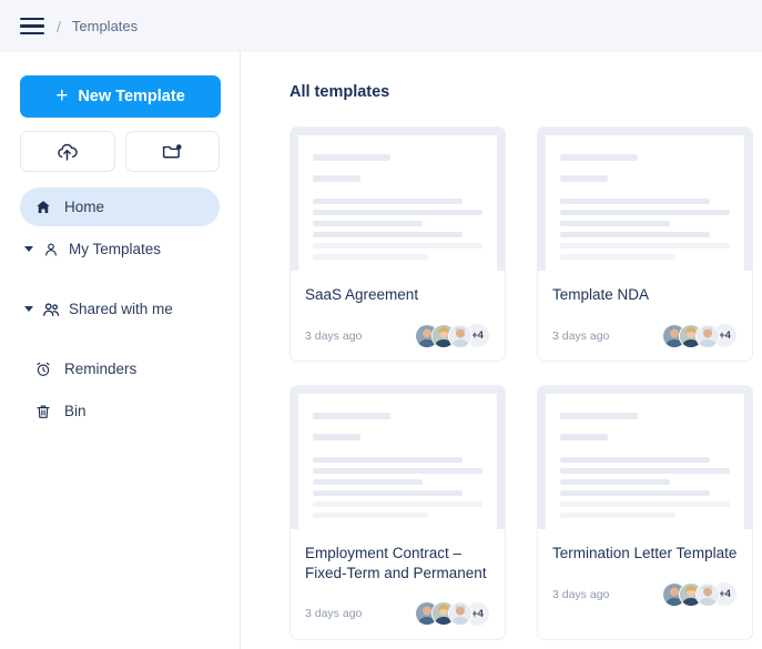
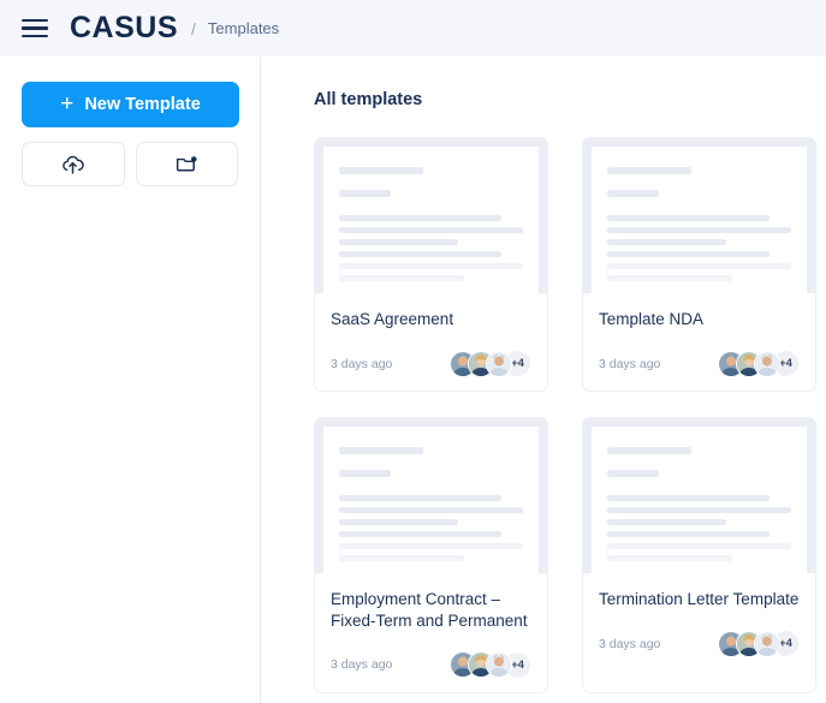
+ CASUS
  /
  Templates
  +
  New Template
- Home
- My Templates
- Shared with me
- Reminders
- Bin
  All templates
  SaaS Agreement
  3 days ago
  +4
  Template NDA
  3 days ago
  +4
  Employment Contract – Fixed-Term and Permanent
  3 days ago
  +4
  Termination Letter Template
  3 days ago
  +4
